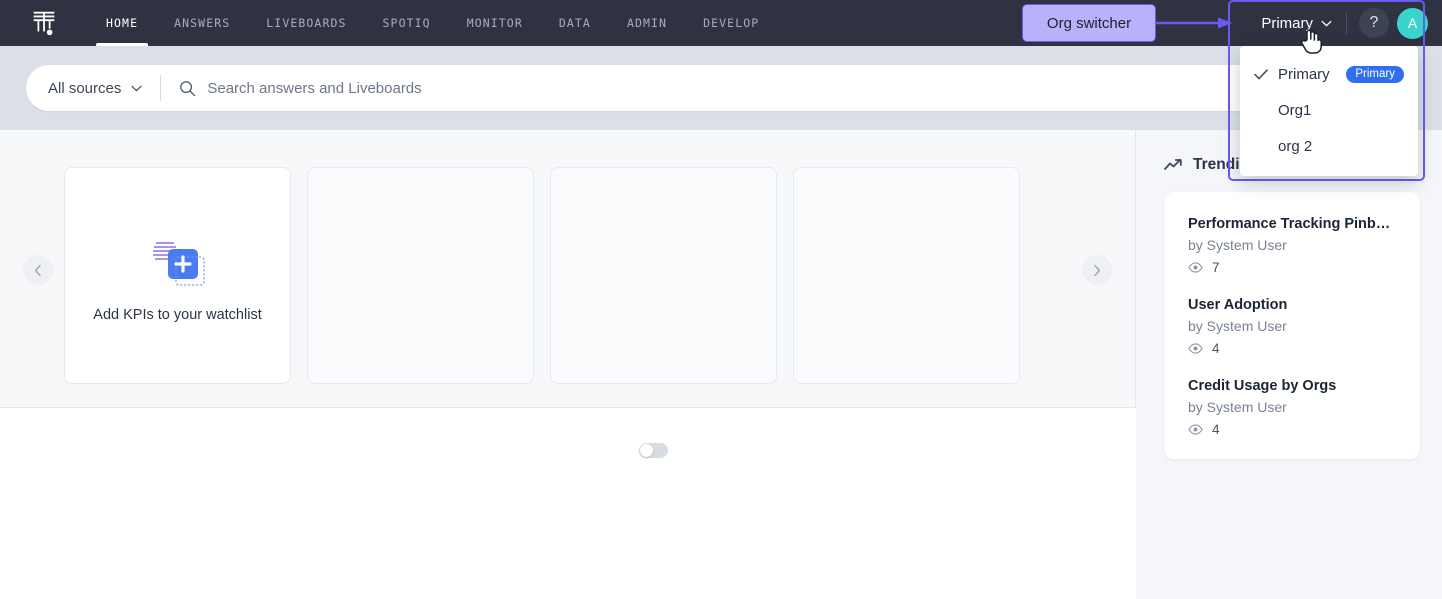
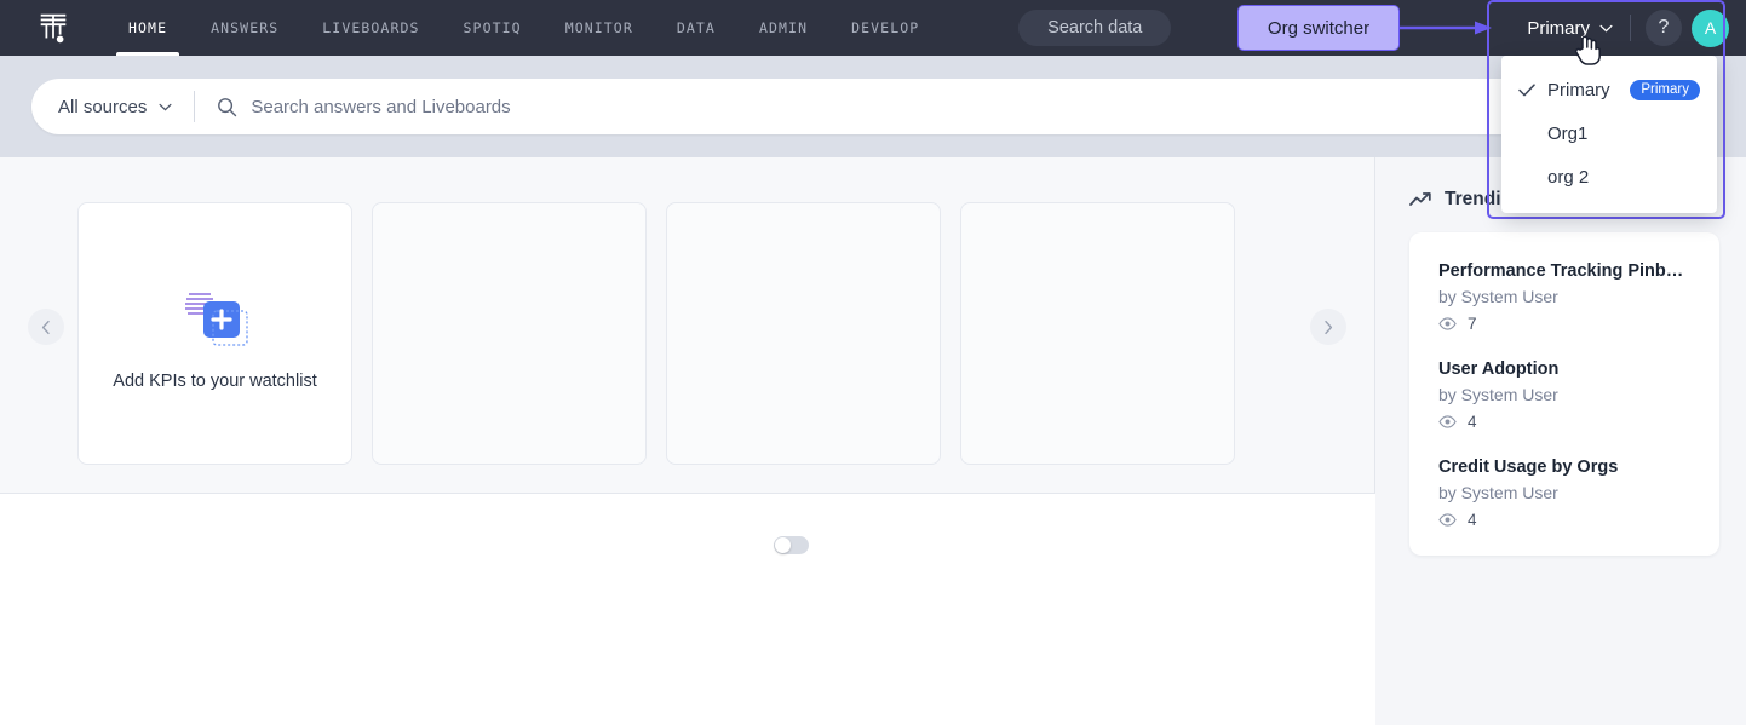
  HOME
  ANSWERS
  LIVEBOARDS
  SPOTIQ
  MONITOR
  DATA
  ADMIN
  DEVELOP
+ Search data
  Primary
  ?
  A
  All sources
  Search answers and Liveboards
  Add KPIs to your watchlist
  Performance Tracking Pinbo…
  by System User
  7
  User Adoption
  by System User
  4
  Credit Usage by Orgs
  by System User
  4
  Primary
  Primary
  Org1
  org 2
  Org switcher
